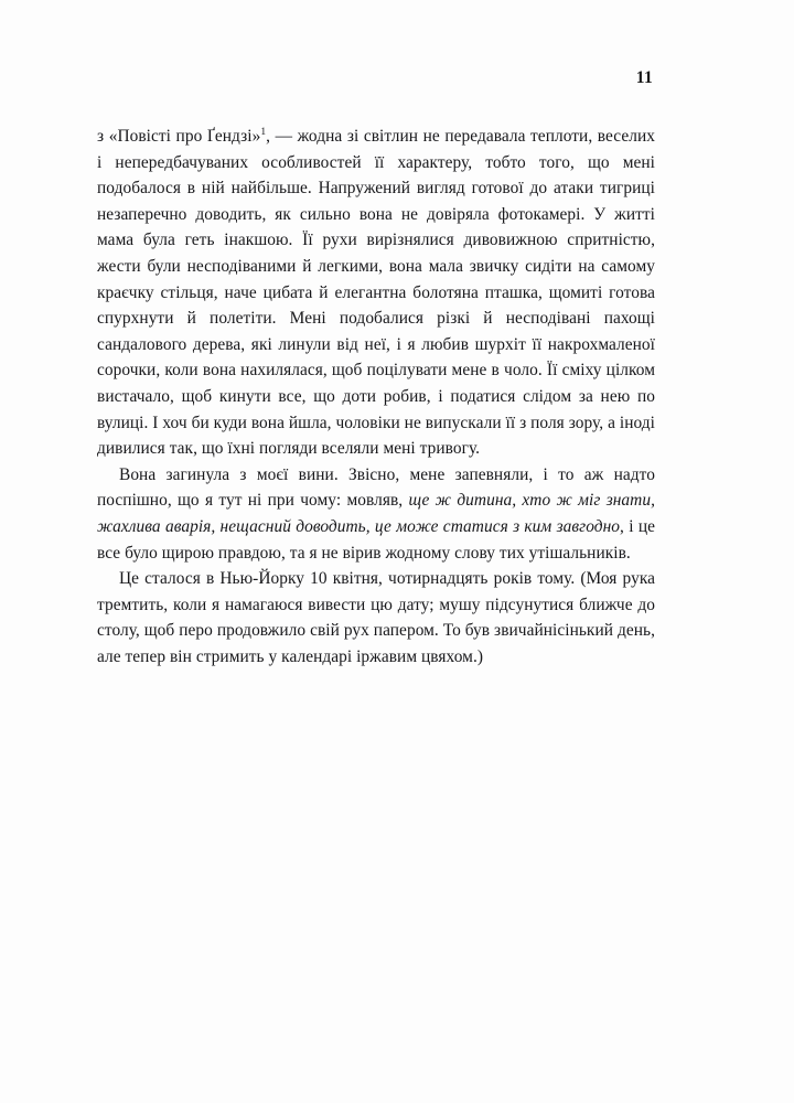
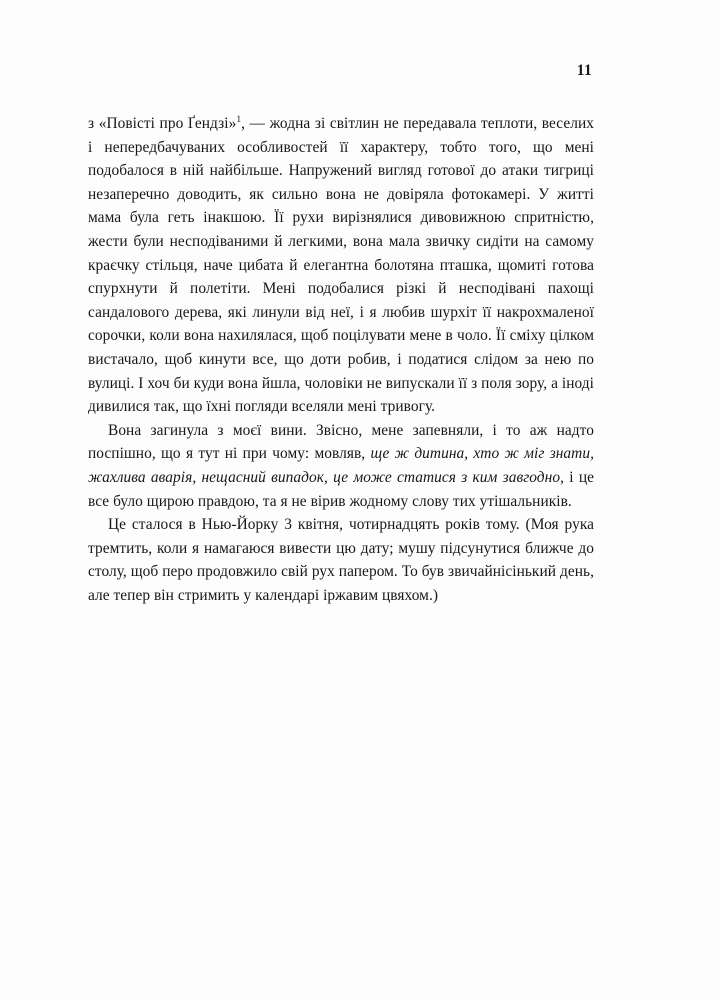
  11
  з «Повісті про Ґендзі»1, — жодна зі світлин не передавала теплоти, веселих і непередбачуваних особливостей її характеру, тобто того, що мені подобалося в ній найбільше. Напружений вигляд готової до атаки тигриці незаперечно доводить, як сильно вона не довіряла фотокамері. У житті мама була геть інакшою. Її рухи вирізнялися дивовижною спритністю, жести були несподіваними й легкими, вона мала звичку сидіти на самому краєчку стільця, наче цибата й елегантна болотяна пташка, щомиті готова спурхнути й полетіти. Мені подобалися різкі й несподівані пахощі сандалового дерева, які линули від неї, і я любив шурхіт її накрохмаленої сорочки, коли вона нахилялася, щоб поцілувати мене в чоло. Її сміху цілком вистачало, щоб кинути все, що доти робив, і податися слідом за нею по вулиці. І хоч би куди вона йшла, чоловіки не випускали її з поля зору, а іноді дивилися так, що їхні погляди вселяли мені тривогу.
- Вона загинула з моєї вини. Звісно, мене запевняли, і то аж надто поспішно, що я тут ні при чому: мовляв, ще ж дитина, хто ж міг знати, жахлива аварія, нещасний доводить, це може статися з ким завгодно, і це все було щирою правдою, та я не вірив жодному слову тих утішальників.
+ Вона загинула з моєї вини. Звісно, мене запевняли, і то аж надто поспішно, що я тут ні при чому: мовляв, ще ж дитина, хто ж міг знати, жахлива аварія, нещасний випадок, це може статися з ким завгодно, і це все було щирою правдою, та я не вірив жодному слову тих утішальників.
- Це сталося в Нью-Йорку 10 квітня, чотирнадцять років тому. (Моя рука тремтить, коли я намагаюся вивести цю дату; мушу підсунутися ближче до столу, щоб перо продовжило свій рух папером. То був звичайнісінький день, але тепер він стримить у календарі іржавим цвяхом.)
+ Це сталося в Нью-Йорку 3 квітня, чотирнадцять років тому. (Моя рука тремтить, коли я намагаюся вивести цю дату; мушу підсунутися ближче до столу, щоб перо продовжило свій рух папером. То був звичайнісінький день, але тепер він стримить у календарі іржавим цвяхом.)
